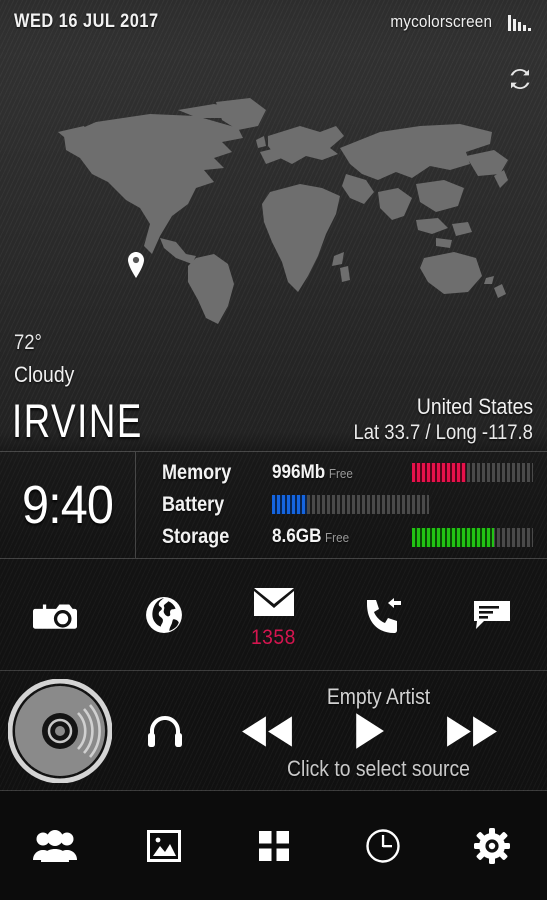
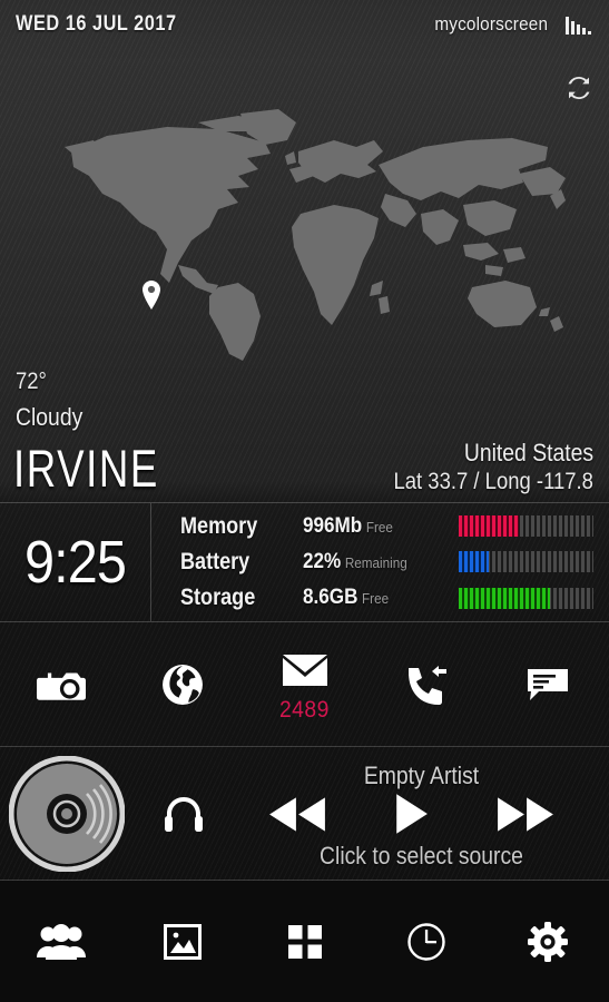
  WED 16 JUL 2017
  mycolorscreen
  72°
  Cloudy
  IRVINE
  United States
  Lat 33.7 / Long -117.8
- 9:40
+ 9:25
  Memory
  996Mb Free
  Battery
+ 22% Remaining
  Storage
  8.6GB Free
- 1358
+ 2489
  Empty Artist
  Click to select source
